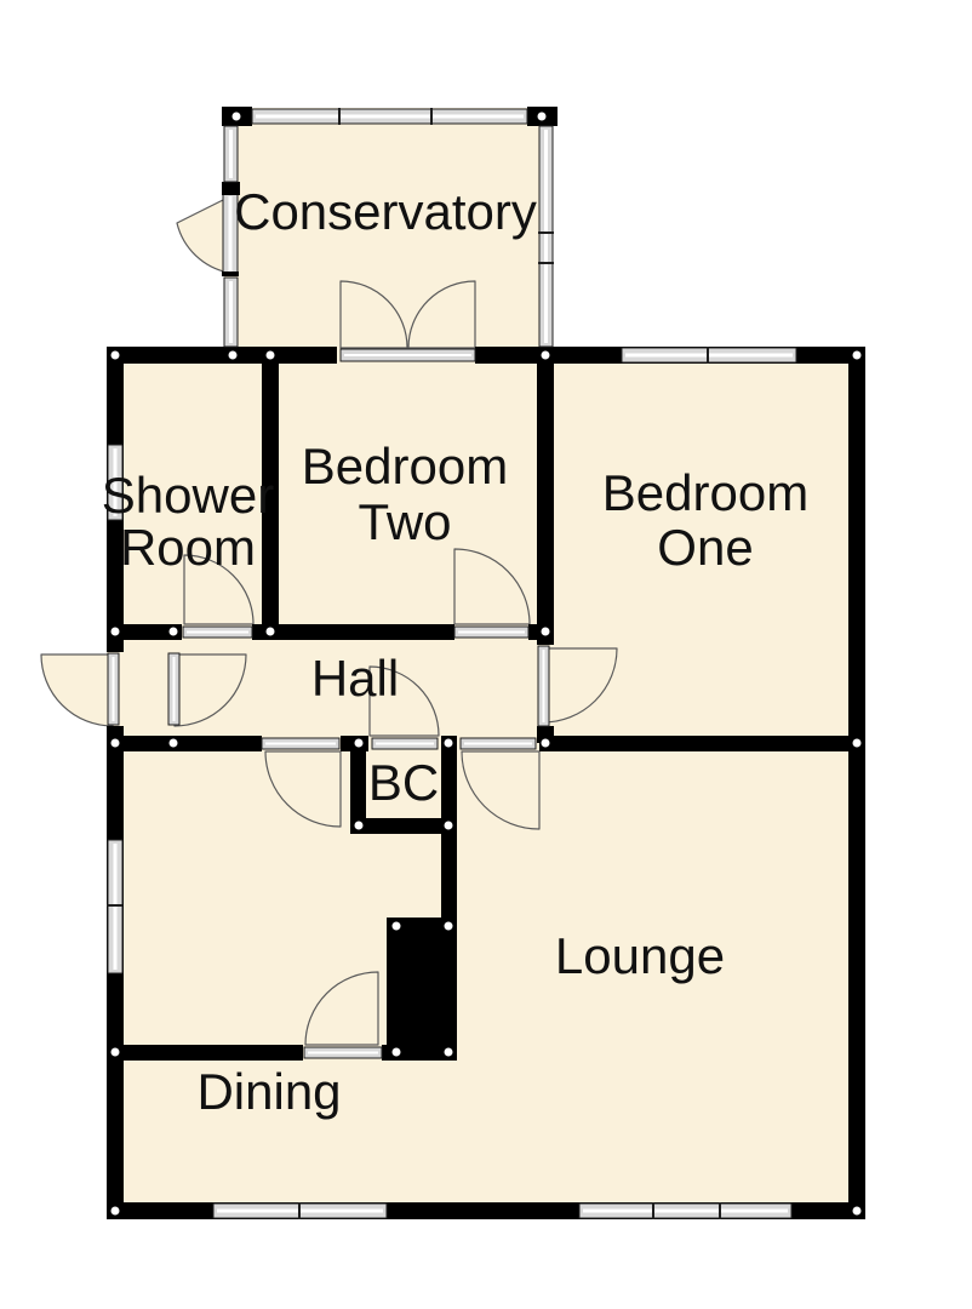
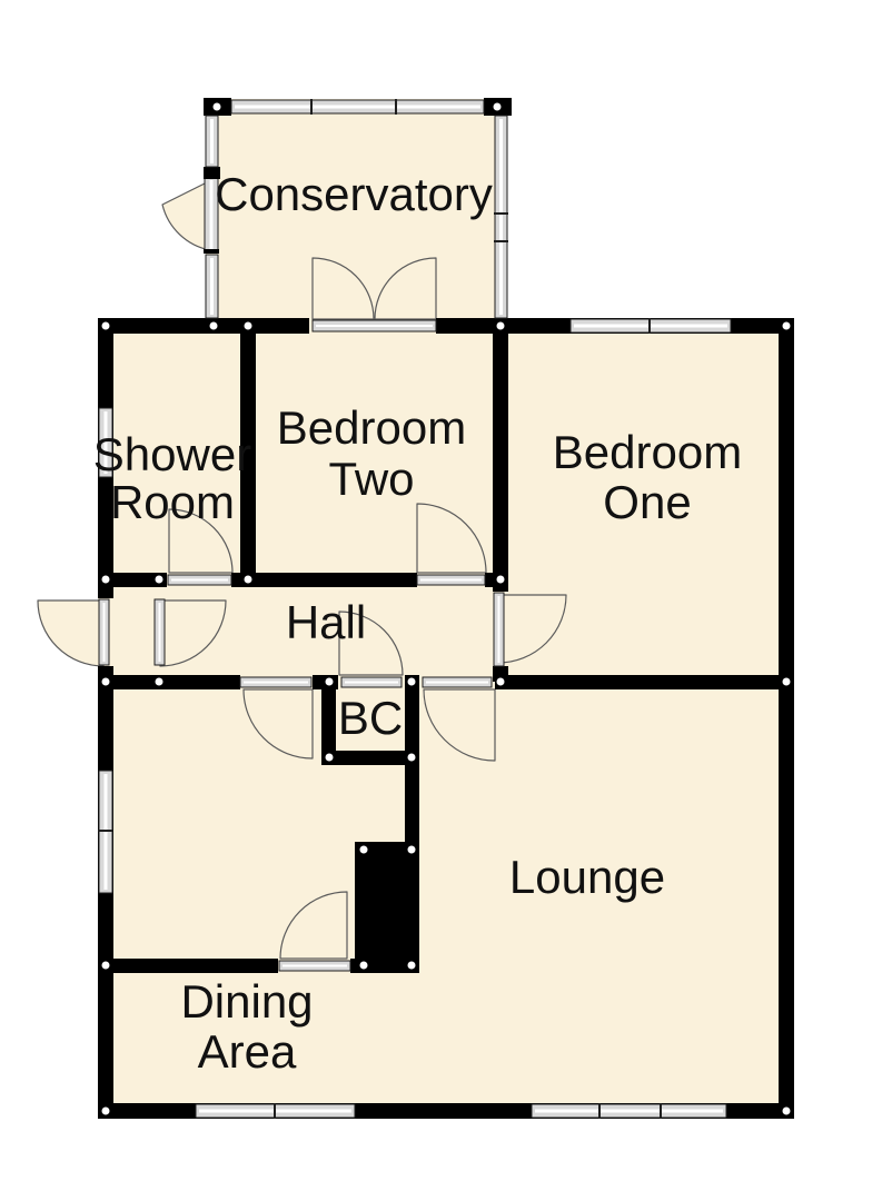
  Conservatory
  Shower
  Room
  Bedroom
  Two
  Bedroom
  One
  Hall
  BC
  Lounge
  Dining
+ Area
